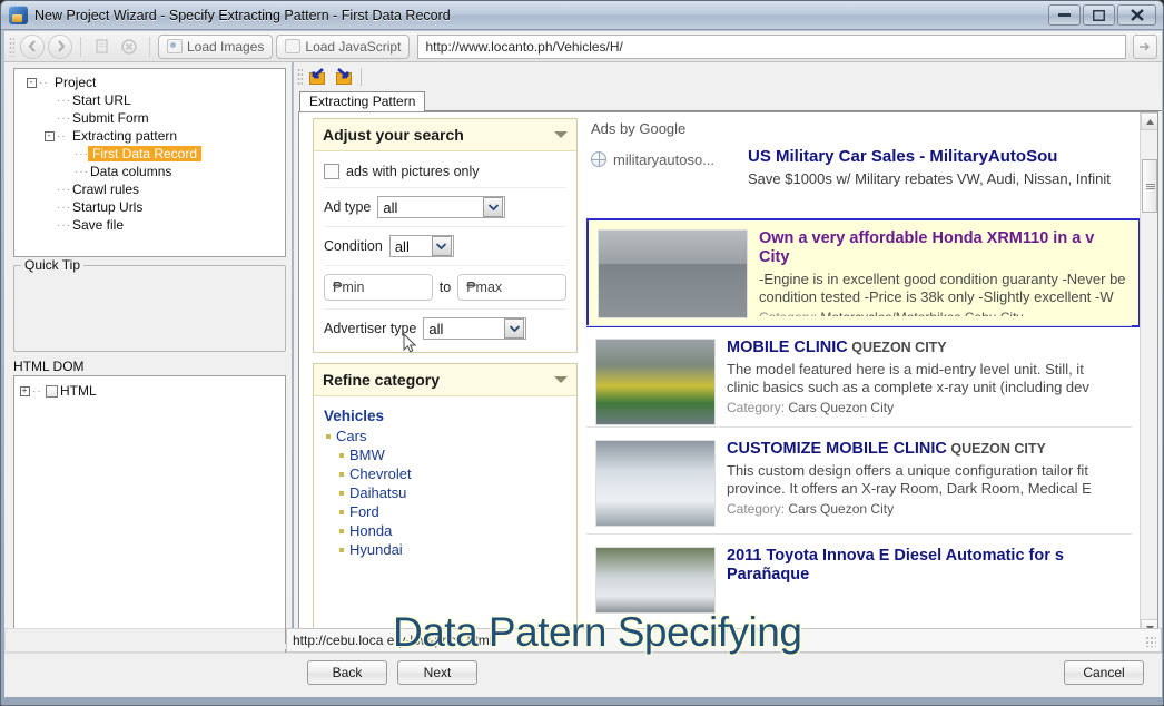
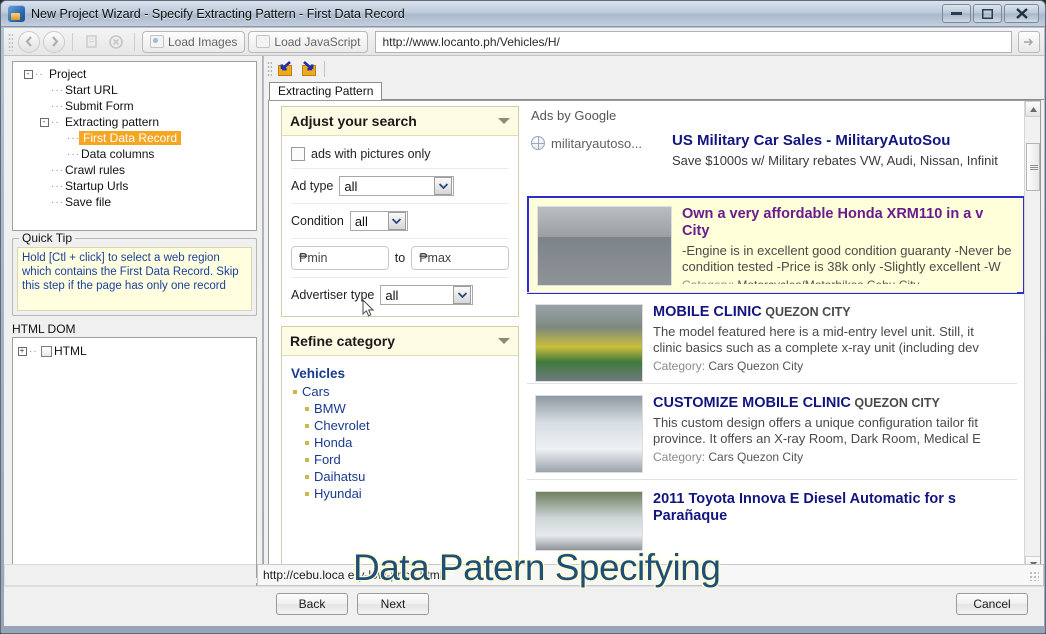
  New Project Wizard - Specify Extracting Pattern - First Data Record
  Load Images
  Load JavaScript
  http://www.locanto.ph/Vehicles/H/
  -
  ··
  Project
  ···
  Start URL
  ···
  Submit Form
  -
  ··
  Extracting pattern
  ···
  First Data Record
  ···
  Data columns
  ···
  Crawl rules
  ···
  Startup Urls
  ···
  Save file
  Quick Tip
+ Hold [Ctl + click] to select a web region which contains the First Data Record. Skip this step if the page has only one record
  HTML DOM
  +
  ··
  HTML
  Extracting Pattern
  Adjust your search
  ads with pictures only
  Ad type
  all
  Condition
  all
  ₱min
  to
  ₱max
  Advertiser type
  all
  Refine category
  Vehicles
  Cars
  BMW
  Chevrolet
- Daihatsu
+ Honda
  Ford
- Honda
+ Daihatsu
  Hyundai
  Ads by Google
  militaryautoso...
  US Military Car Sales - MilitaryAutoSou
  Save $1000s w/ Military rebates VW, Audi, Nissan, Infinit
  Own a very affordable Honda XRM110 in a v
  City
  -Engine is in excellent good condition guaranty -Never be
  condition tested -Price is 38k only -Slightly excellent -W
  MOBILE CLINIC QUEZON CITY
  The model featured here is a mid-entry level unit. Still, it
  clinic basics such as a complete x-ray unit (including dev
  Category: Cars Quezon City
  CUSTOMIZE MOBILE CLINIC QUEZON CITY
  This custom design offers a unique configuration tailor fit
  province. It offers an X-ray Room, Dark Room, Medical E
  Category: Cars Quezon City
  2011 Toyota Innova E Diesel Automatic for s
  Parañaque
  http://cebu.loca ery-low-price.html
  Back
  Next
  Cancel
  Data Patern Specifying
